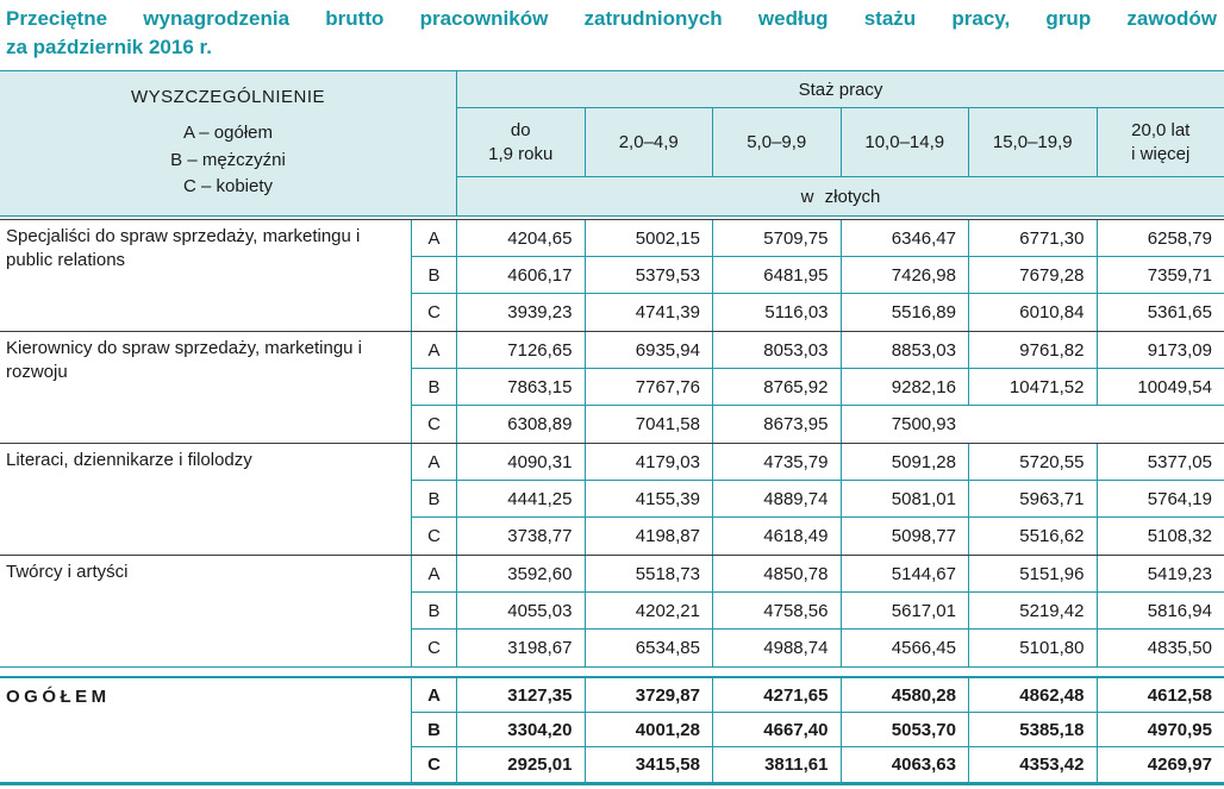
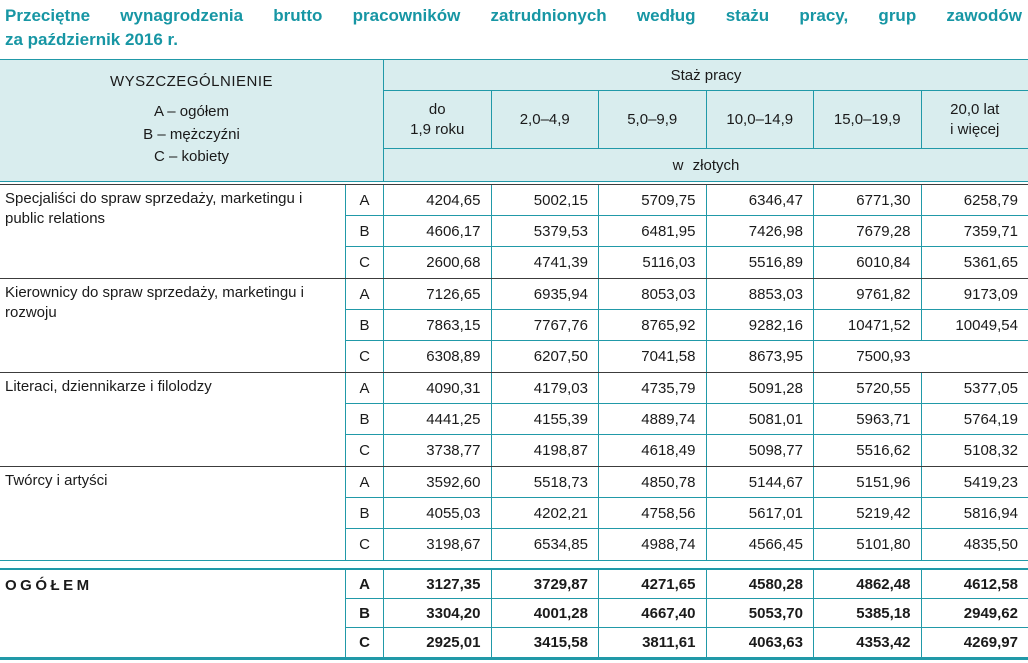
  Przeciętne wynagrodzenia brutto pracowników zatrudnionych według stażu pracy, grup zawodów
  za październik 2016 r.
  WYSZCZEGÓLNIENIE
  A – ogółem
  B – mężczyźni
  C – kobiety
  Staż pracy
  do
  1,9 roku
  2,0–4,9
  5,0–9,9
  10,0–14,9
  15,0–19,9
  20,0 lat
  i więcej
  w złotych
  Specjaliści do spraw sprzedaży, marketingu i public relations
  A
  4204,65
  5002,15
  5709,75
  6346,47
  6771,30
  6258,79
  B
  4606,17
  5379,53
  6481,95
  7426,98
  7679,28
  7359,71
  C
- 3939,23
+ 2600,68
  4741,39
  5116,03
  5516,89
  6010,84
  5361,65
  Kierownicy do spraw sprzedaży, marketingu i rozwoju
  A
  7126,65
  6935,94
  8053,03
  8853,03
  9761,82
  9173,09
  B
  7863,15
  7767,76
  8765,92
  9282,16
  10471,52
  10049,54
  C
  6308,89
+ 6207,50
  7041,58
  8673,95
  7500,93
  Literaci, dziennikarze i filolodzy
  A
  4090,31
  4179,03
  4735,79
  5091,28
  5720,55
  5377,05
  B
  4441,25
  4155,39
  4889,74
  5081,01
  5963,71
  5764,19
  C
  3738,77
  4198,87
  4618,49
  5098,77
  5516,62
  5108,32
  Twórcy i artyści
  A
  3592,60
  5518,73
  4850,78
  5144,67
  5151,96
  5419,23
  B
  4055,03
  4202,21
  4758,56
  5617,01
  5219,42
  5816,94
  C
  3198,67
  6534,85
  4988,74
  4566,45
  5101,80
  4835,50
  OGÓŁEM
  A
  3127,35
  3729,87
  4271,65
  4580,28
  4862,48
  4612,58
  B
  3304,20
  4001,28
  4667,40
  5053,70
  5385,18
- 4970,95
+ 2949,62
  C
  2925,01
  3415,58
  3811,61
  4063,63
  4353,42
  4269,97
